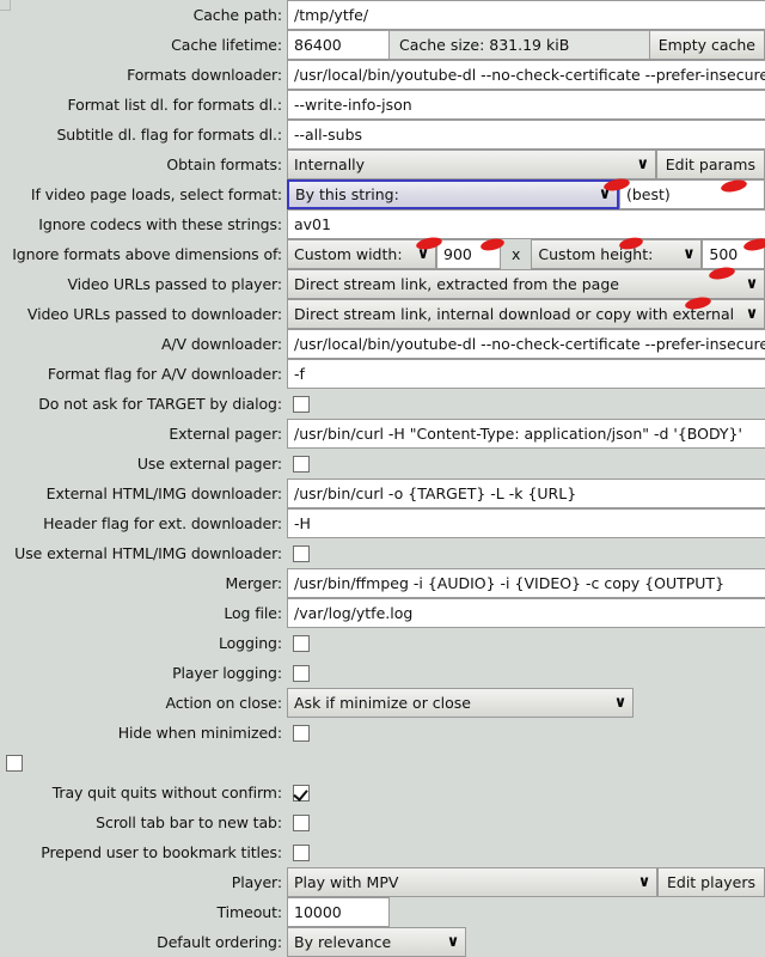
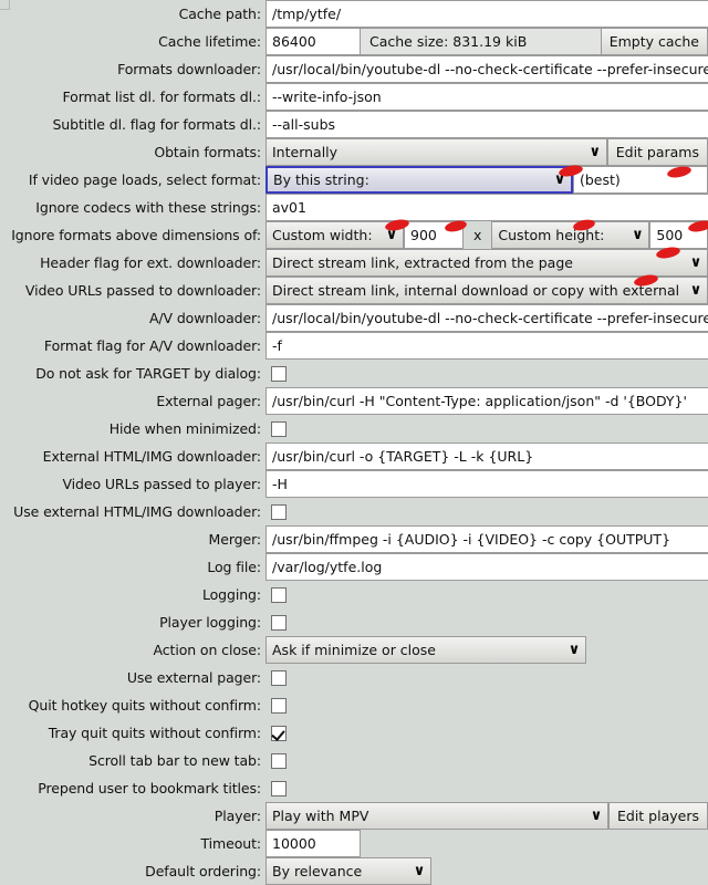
  Cache path:
  /tmp/ytfe/
  Cache lifetime:
  86400
  Cache size: 831.19 kiB
  Empty cache
  Formats downloader:
  /usr/local/bin/youtube-dl --no-check-certificate --prefer-insecure
  Format list dl. for formats dl.:
  --write-info-json
  Subtitle dl. flag for formats dl.:
  --all-subs
  Obtain formats:
  Internally
  ∨
  Edit params
  If video page loads, select format:
  By this string:
  ∨
  (best)
  Ignore codecs with these strings:
  av01
  Ignore formats above dimensions of:
  Custom width:
  ∨
  900
  x
  Custom height:
  ∨
  500
- Video URLs passed to player:
+ Header flag for ext. downloader:
  Direct stream link, extracted from the page
  ∨
  Video URLs passed to downloader:
  Direct stream link, internal download or copy with external
  ∨
  A/V downloader:
  /usr/local/bin/youtube-dl --no-check-certificate --prefer-insecure
  Format flag for A/V downloader:
  -f
  Do not ask for TARGET by dialog:
  External pager:
  /usr/bin/curl -H "Content-Type: application/json" -d '{BODY}'
- Use external pager:
+ Hide when minimized:
  External HTML/IMG downloader:
  /usr/bin/curl -o {TARGET} -L -k {URL}
- Header flag for ext. downloader:
+ Video URLs passed to player:
  -H
  Use external HTML/IMG downloader:
  Merger:
  /usr/bin/ffmpeg -i {AUDIO} -i {VIDEO} -c copy {OUTPUT}
  Log file:
  /var/log/ytfe.log
  Logging:
  Player logging:
  Action on close:
  Ask if minimize or close
  ∨
- Hide when minimized:
+ Use external pager:
+ Quit hotkey quits without confirm:
  Tray quit quits without confirm:
  Scroll tab bar to new tab:
  Prepend user to bookmark titles:
  Player:
  Play with MPV
  ∨
  Edit players
  Timeout:
  10000
  Default ordering:
  By relevance
  ∨
